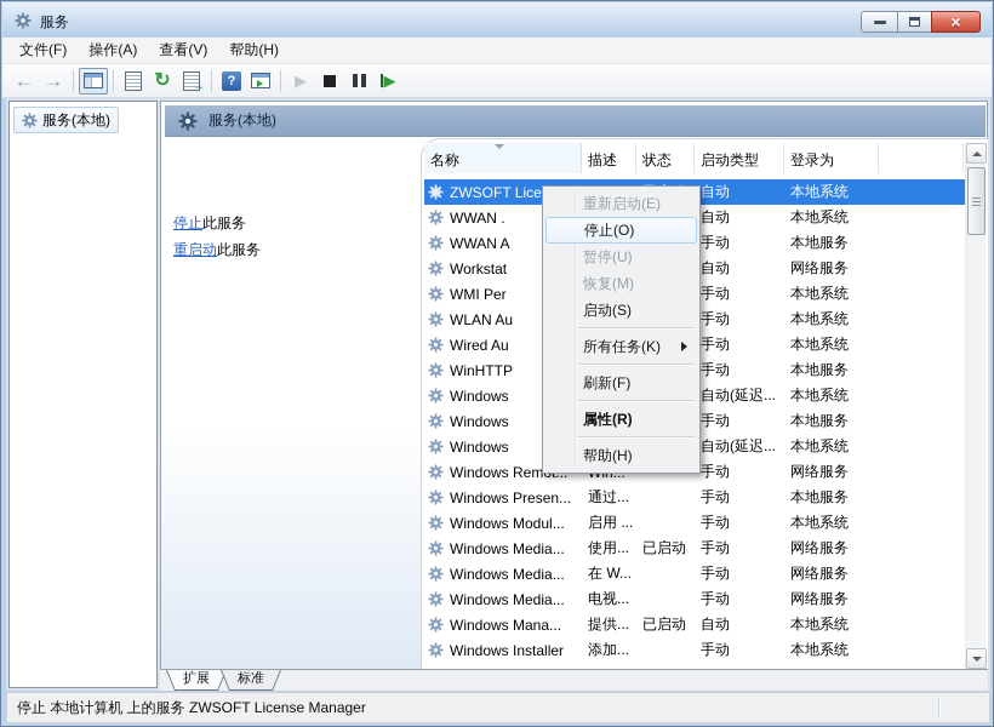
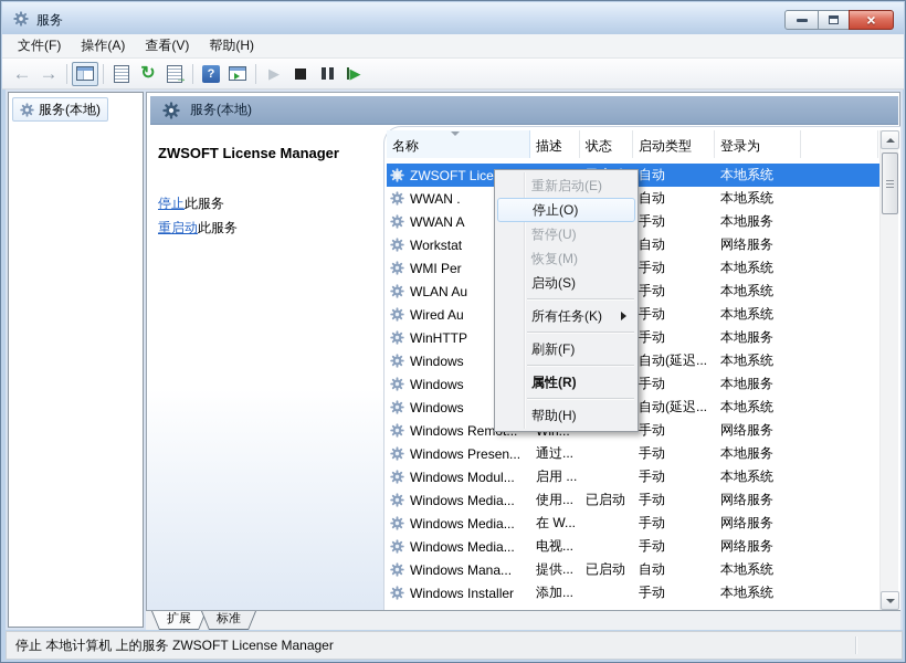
  服务
  ×
  文件(F)
  操作(A)
  查看(V)
  帮助(H)
  ←
  →
  ↻
  →
  ?
  ▶
  ▶
  服务(本地)
  服务(本地)
+ ZWSOFT License Manager
  停止此服务
  重启动此服务
  名称
  描述
  状态
  启动类型
  登录为
  自动
  本地系统
  WWAN .
  自动
  本地系统
  WWAN A
  手动
  本地服务
  Workstat
  自动
  网络服务
  WMI Per
  手动
  本地系统
  WLAN Au
  手动
  本地系统
  Wired Au
  手动
  本地系统
  WinHTTP
  手动
  本地服务
  Windows
  自动(延迟...
  本地系统
  Windows
  手动
  本地服务
  Windows
  自动(延迟...
  本地系统
  手动
  网络服务
  Windows Presen...
  通过...
  手动
  本地服务
  Windows Modul...
  启用 ...
  手动
  本地系统
  Windows Media...
  使用...
  已启动
  手动
  网络服务
  Windows Media...
  在 W...
  手动
  网络服务
  Windows Media...
  电视...
  手动
  网络服务
  Windows Mana...
  提供...
  已启动
  自动
  本地系统
  Windows Installer
  添加...
  手动
  本地系统
  扩展
  标准
  停止 本地计算机 上的服务 ZWSOFT License Manager
  重新启动(E)
  停止(O)
  暂停(U)
  恢复(M)
  启动(S)
  所有任务(K)
  刷新(F)
  属性(R)
  帮助(H)
